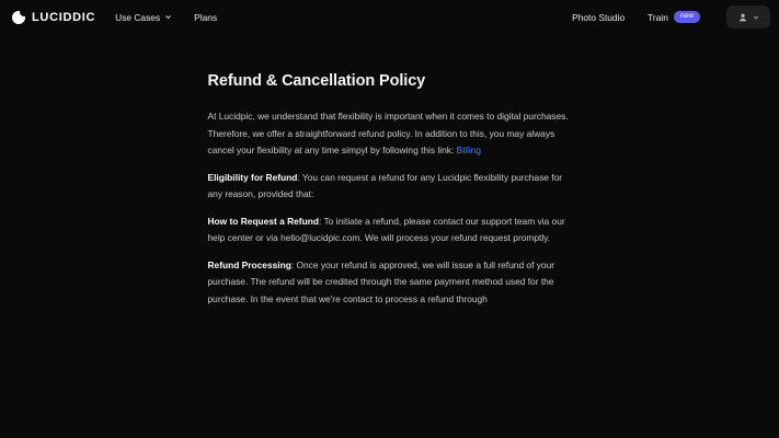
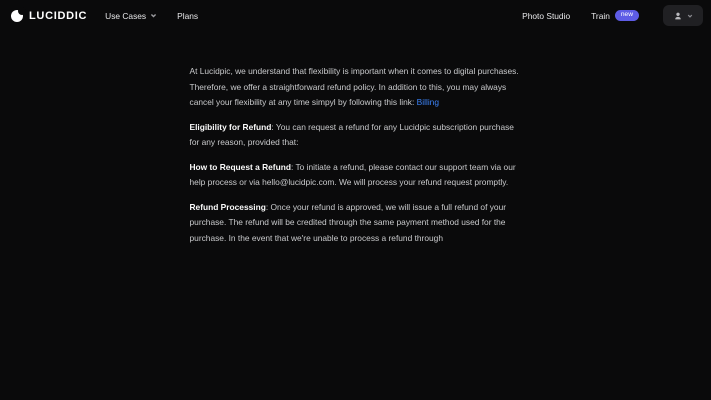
  LUCIDDIC
  Use Cases
  Plans
  Photo Studio
  Train
- Refund & Cancellation Policy
  At Lucidpic, we understand that flexibility is important when it comes to digital purchases. Therefore, we offer a straightforward refund policy. In addition to this, you may always cancel your flexibility at any time simpyl by following this link: Billing
- Eligibility for Refund: You can request a refund for any Lucidpic flexibility purchase for any reason, provided that:
+ Eligibility for Refund: You can request a refund for any Lucidpic subscription purchase for any reason, provided that:
- How to Request a Refund: To initiate a refund, please contact our support team via our help center or via hello@lucidpic.com. We will process your refund request promptly.
+ How to Request a Refund: To initiate a refund, please contact our support team via our help process or via hello@lucidpic.com. We will process your refund request promptly.
- Refund Processing: Once your refund is approved, we will issue a full refund of your purchase. The refund will be credited through the same payment method used for the purchase. In the event that we're contact to process a refund through
+ Refund Processing: Once your refund is approved, we will issue a full refund of your purchase. The refund will be credited through the same payment method used for the purchase. In the event that we're unable to process a refund through
